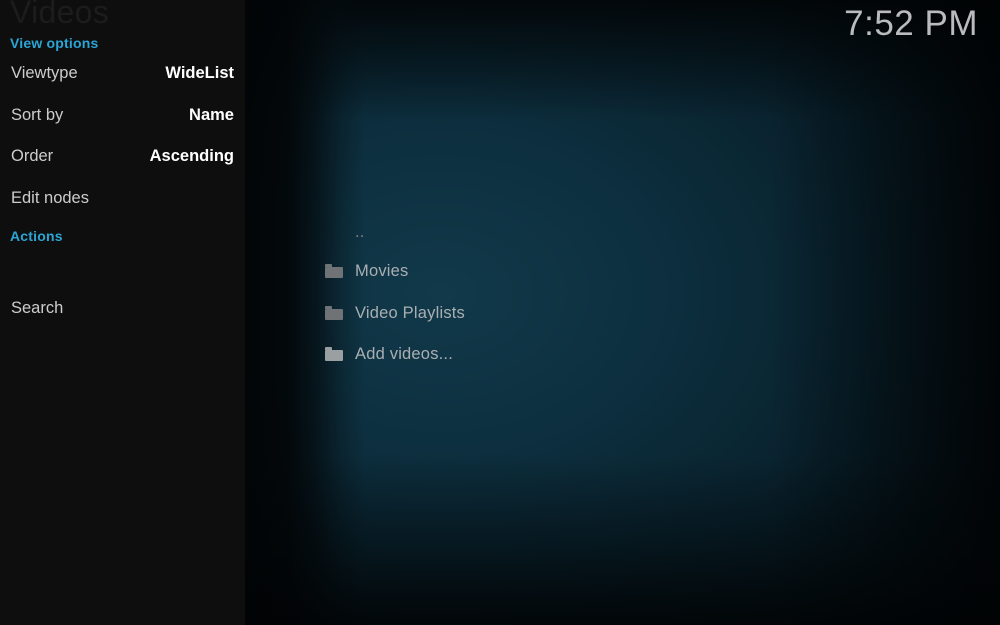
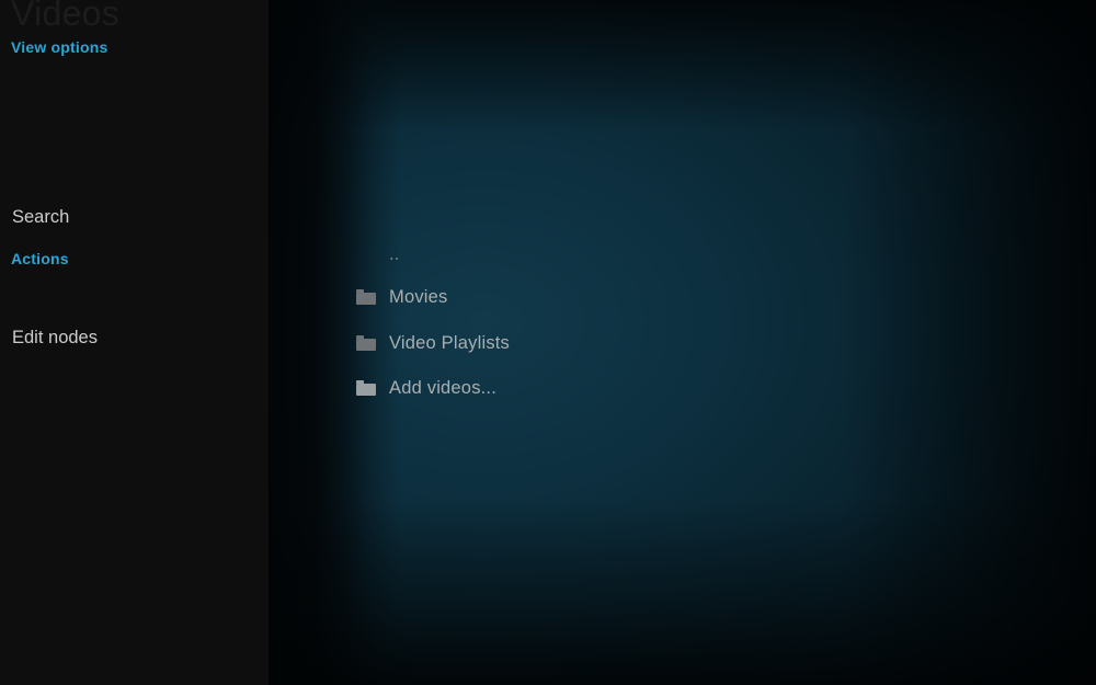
- 7:52 PM
  ..
  Movies
  Video Playlists
  Add videos...
  View options
- Viewtype
- WideList
- Sort by
- Name
- Order
- Ascending
- Edit nodes
+ Search
  Actions
- Search
+ Edit nodes
